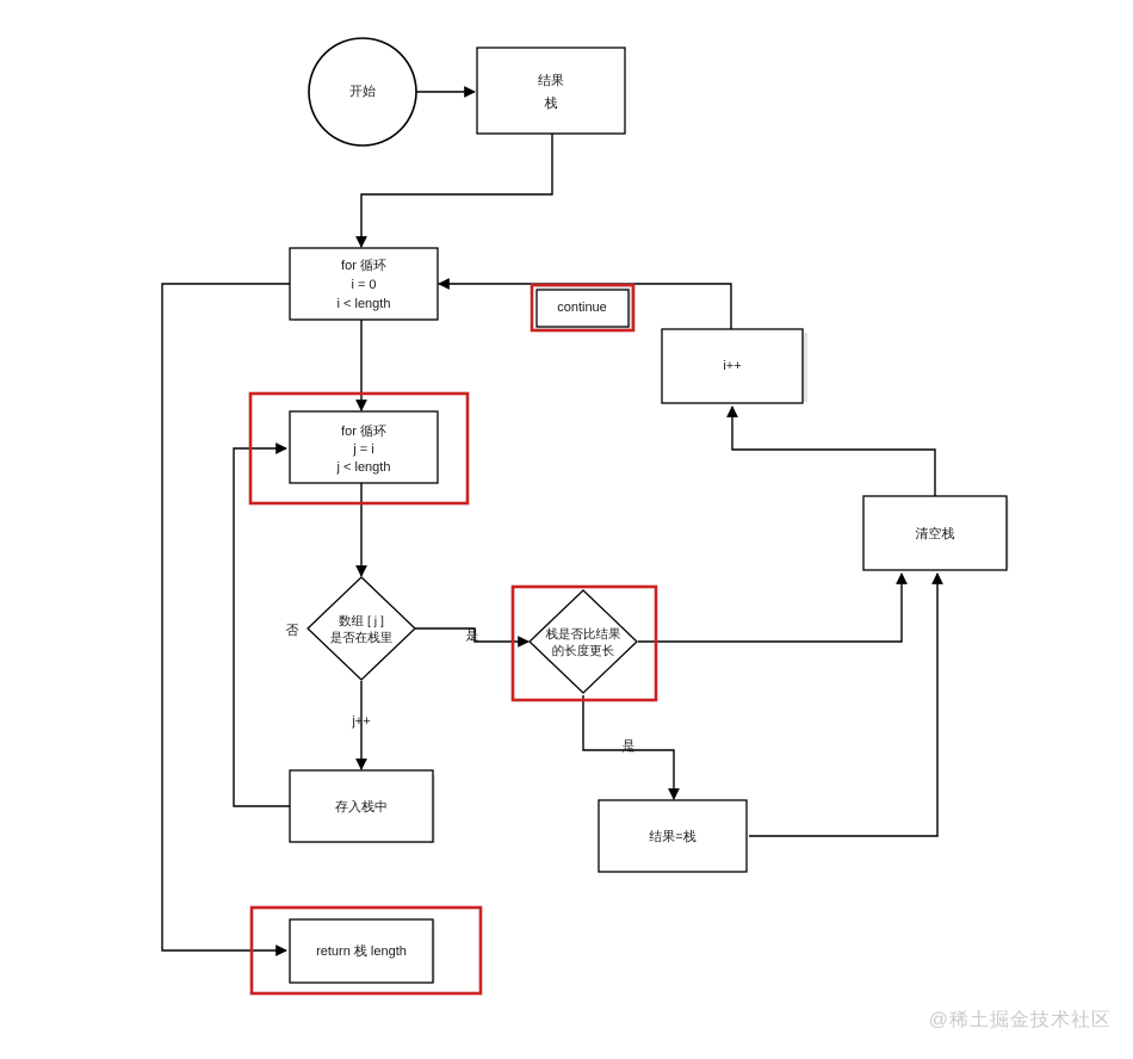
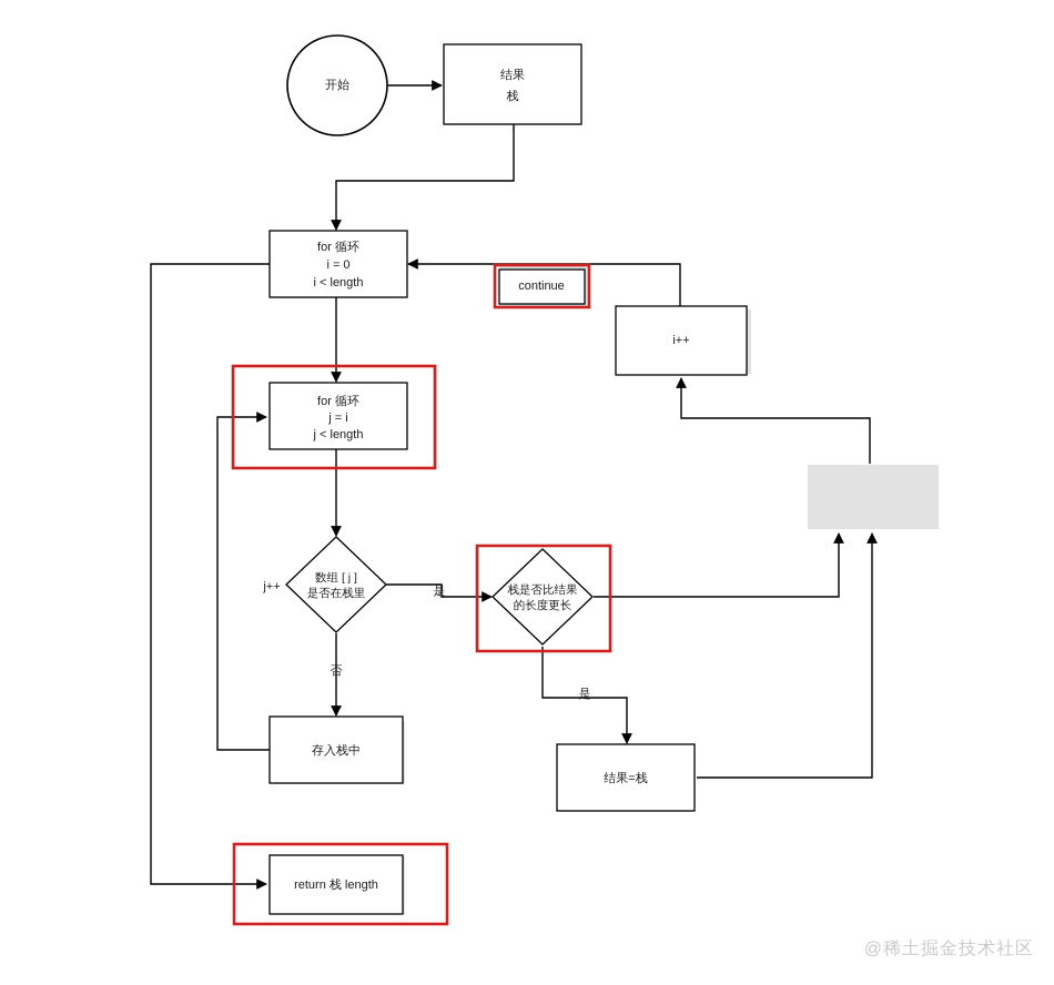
  开始
  结果
  栈
  for 循环
  i = 0
  i < length
  continue
  i++
  for 循环
  j = i
  j < length
- 清空栈
  数组 [ j ]
  是否在栈里
  栈是否比结果
  的长度更长
  存入栈中
  结果=栈
  return 栈 length
- 否
+ j++
  是
- j++
+ 否
  是
  @稀土掘金技术社区
